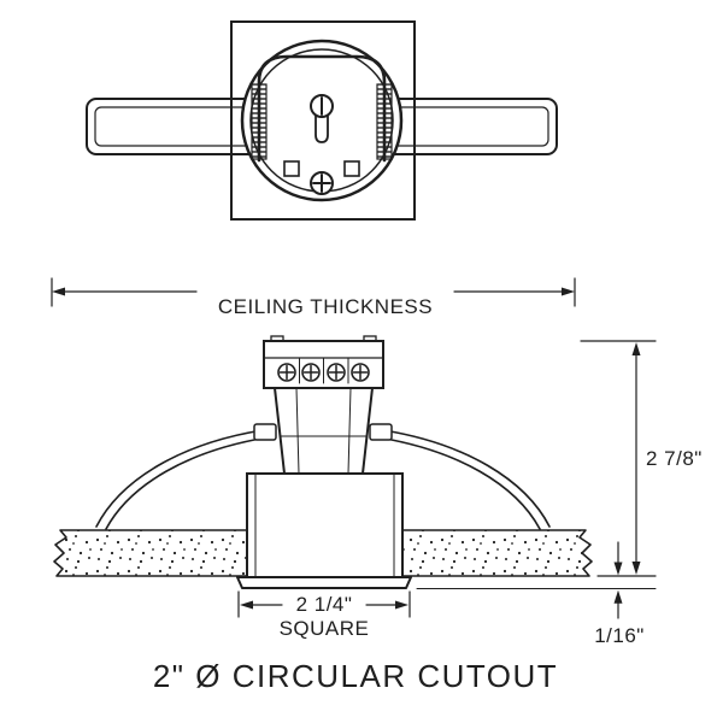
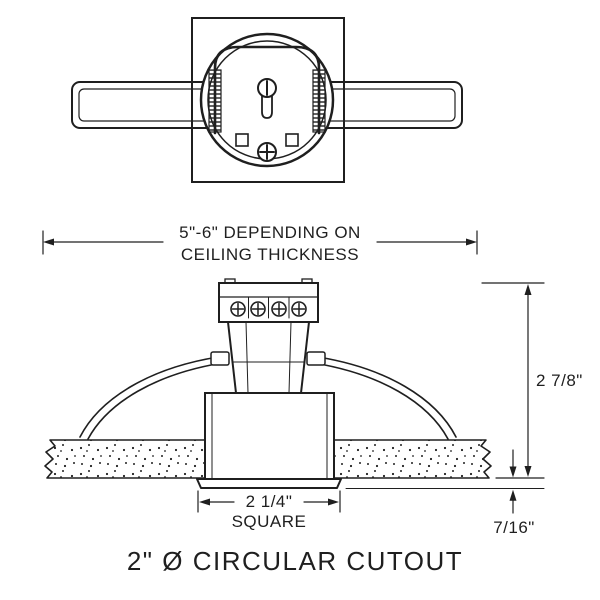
+ 5"-6" DEPENDING ON
  CEILING THICKNESS
  2 7/8"
- 1/16"
+ 7/16"
  2 1/4"
  SQUARE
  2" Ø CIRCULAR CUTOUT
